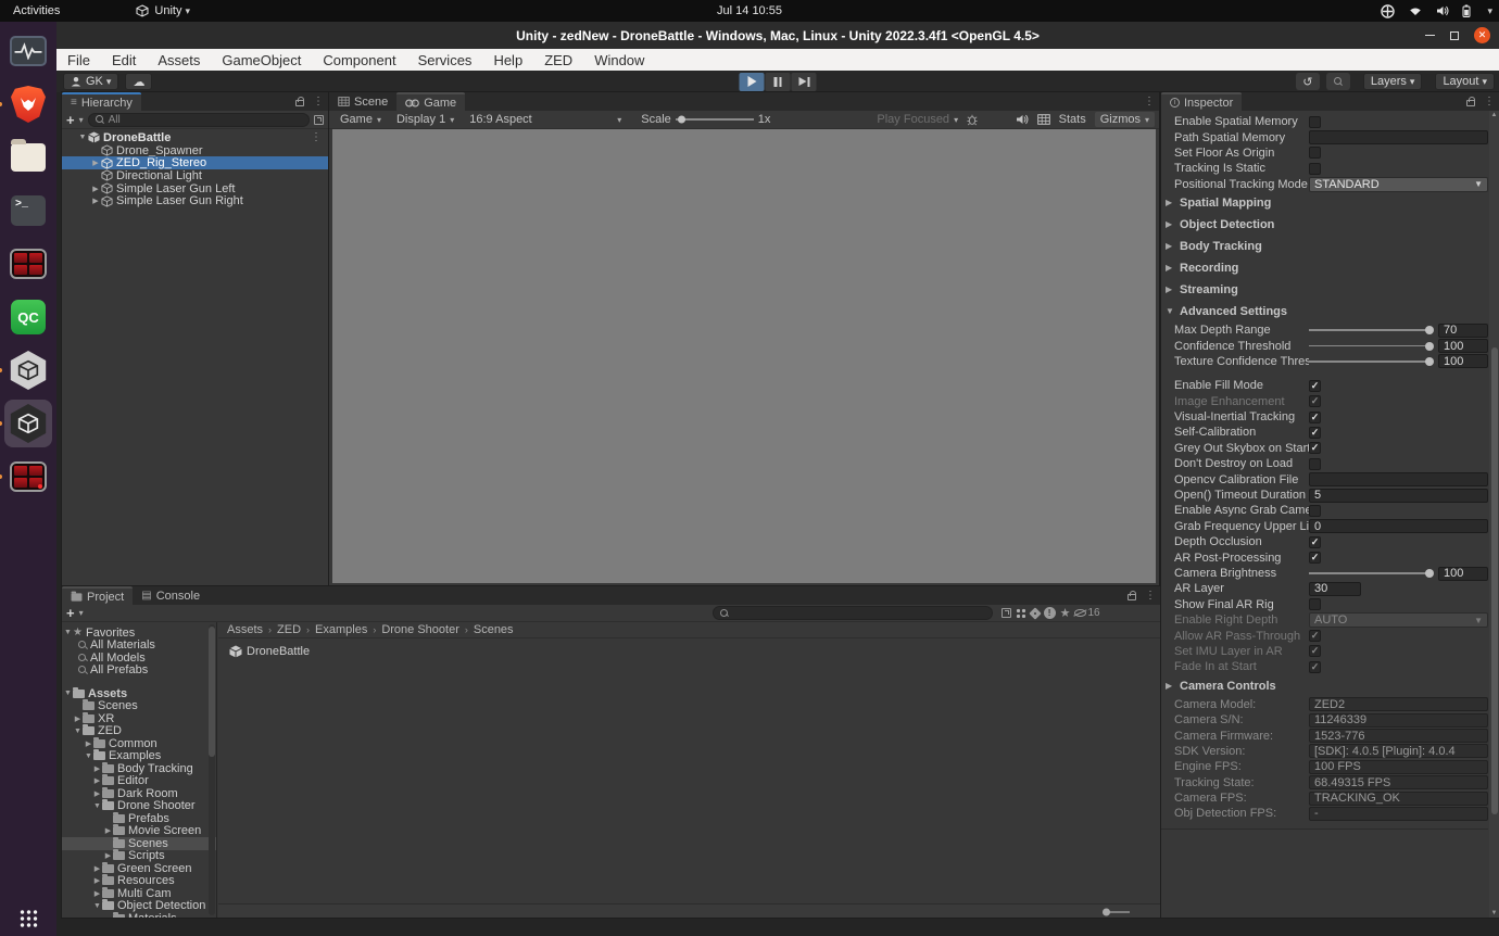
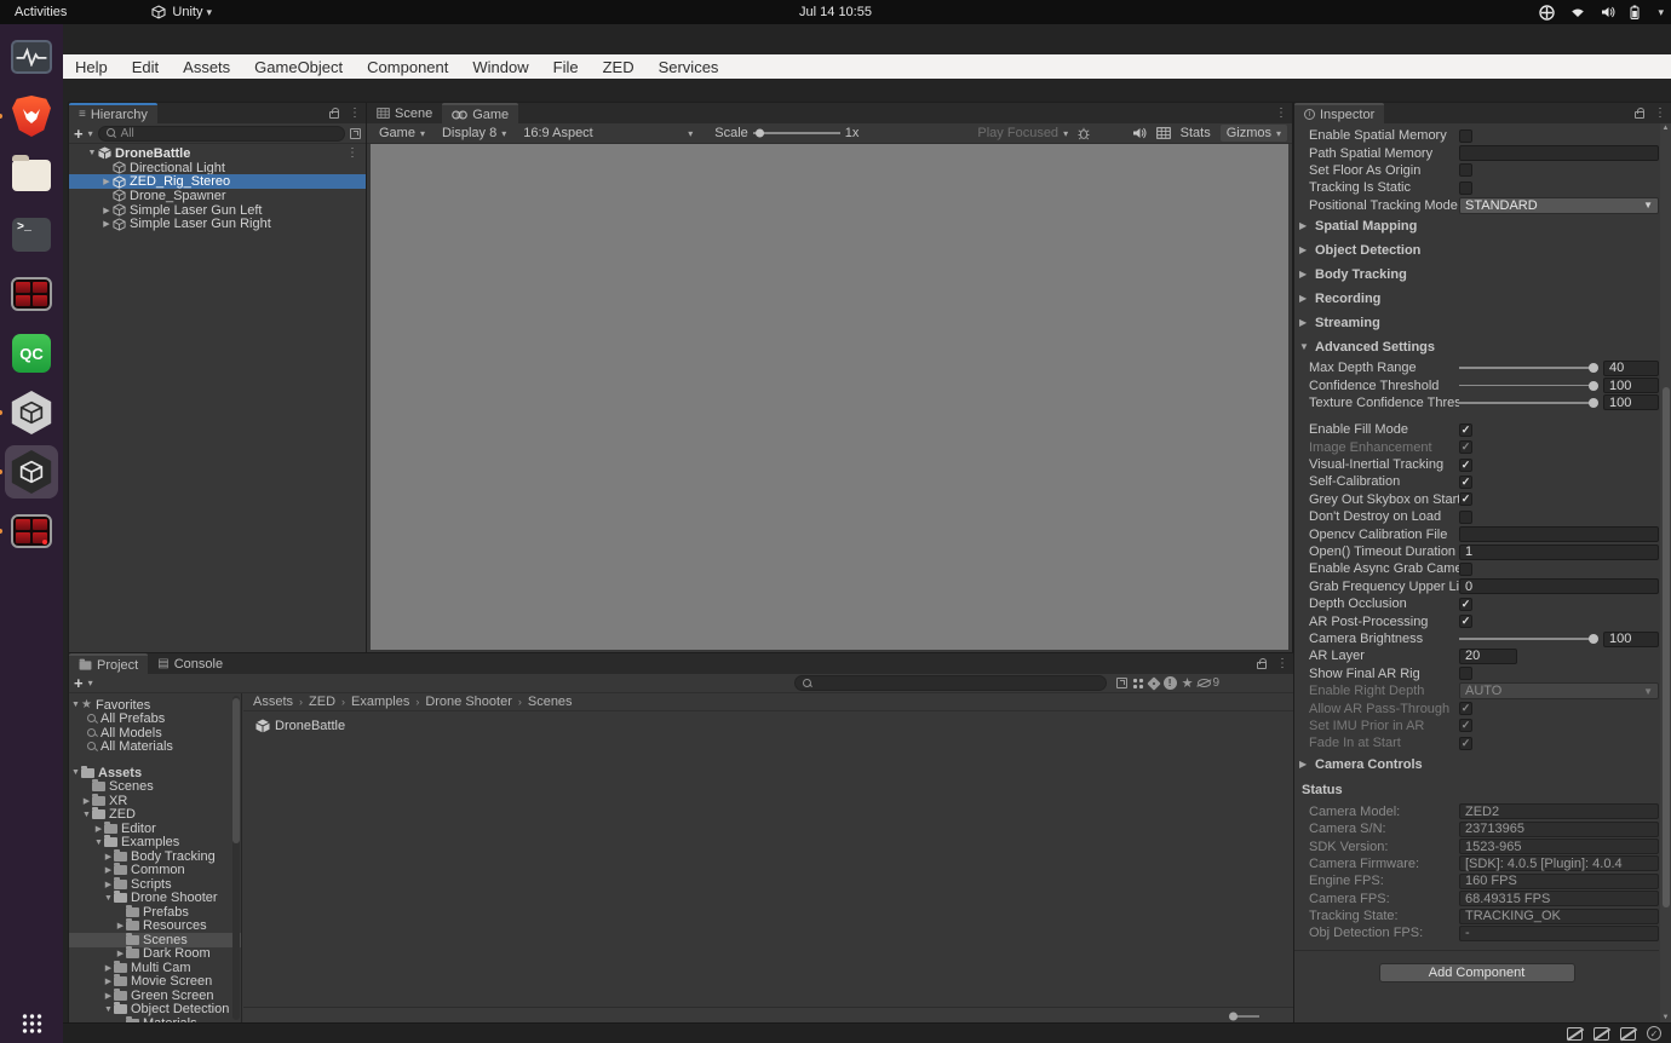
  Activities
  Unity
  Jul 14 10:55
  >_
  QC
- Unity - zedNew - DroneBattle - Windows, Mac, Linux - Unity 2022.3.4f1 <OpenGL 4.5>
- ✕
- File
+ Help
  Edit
  Assets
  GameObject
  Component
- Services
+ Window
- Help
+ File
  ZED
- Window
+ Services
- GK
- ☁
- ↺
- Layers
- Layout
  ≡
  Hierarchy
  ⋮
  +
  ▾
  All
  DroneBattle
  ⋮
- Drone_Spawner
+ Directional Light
  ZED_Rig_Stereo
- Directional Light
+ Drone_Spawner
  Simple Laser Gun Left
  Simple Laser Gun Right
  Scene
  Game
  ⋮
  Game
  ▾
- Display 1
+ Display 8
  ▾
  16:9 Aspect
  ▾
  Scale
  1x
  Play Focused
  ▾
  Stats
  Gizmos
  ▾
  Project
  ▤
  Console
  ⋮
  +
  ▾
  !
  ★
- 16
+ 9
  ★
  Favorites
- All Materials
+ All Prefabs
  All Models
- All Prefabs
+ All Materials
  Assets
  Scenes
  XR
  ZED
- Common
+ Editor
  Examples
  Body Tracking
- Editor
+ Common
- Dark Room
+ Scripts
  Drone Shooter
  Prefabs
- Movie Screen
+ Resources
  Scenes
- Scripts
+ Dark Room
- Green Screen
+ Multi Cam
- Resources
+ Movie Screen
- Multi Cam
+ Green Screen
  Object Detection
  Assets
  ›
  ZED
  ›
  Examples
  ›
  Drone Shooter
  ›
  Scenes
  DroneBattle
  Inspector
  ⋮
  Enable Spatial Memory
  Path Spatial Memory
  Set Floor As Origin
  Tracking Is Static
  Positional Tracking Mode
  STANDARD
  ▼
  ▶
  Spatial Mapping
  ▶
  Object Detection
  ▶
  Body Tracking
  ▶
  Recording
  ▶
  Streaming
  ▼
  Advanced Settings
  Max Depth Range
- 70
+ 40
  Confidence Threshold
  100
  Texture Confidence Thres
  100
  Enable Fill Mode
  Image Enhancement
  Visual-Inertial Tracking
  Self-Calibration
  Grey Out Skybox on Star
  Don't Destroy on Load
  Opencv Calibration File
  Open() Timeout Duration
- 5
+ 1
  Enable Async Grab Cam
  Grab Frequency Upper Li
  0
  Depth Occlusion
  AR Post-Processing
  Camera Brightness
  100
  AR Layer
- 30
+ 20
  Show Final AR Rig
  Enable Right Depth
  AUTO
  ▼
  Allow AR Pass-Through
- Set IMU Layer in AR
+ Set IMU Prior in AR
  Fade In at Start
  ▶
  Camera Controls
+ Status
  Camera Model:
  ZED2
  Camera S/N:
- 11246339
+ 23713965
- Camera Firmware:
+ SDK Version:
- 1523-776
+ 1523-965
- SDK Version:
+ Camera Firmware:
  [SDK]: 4.0.5 [Plugin]: 4.0.4
  Engine FPS:
- 100 FPS
+ 160 FPS
- Tracking State:
+ Camera FPS:
  68.49315 FPS
- Camera FPS:
+ Tracking State:
  TRACKING_OK
  Obj Detection FPS:
  -
+ Add Component
+ ✓
